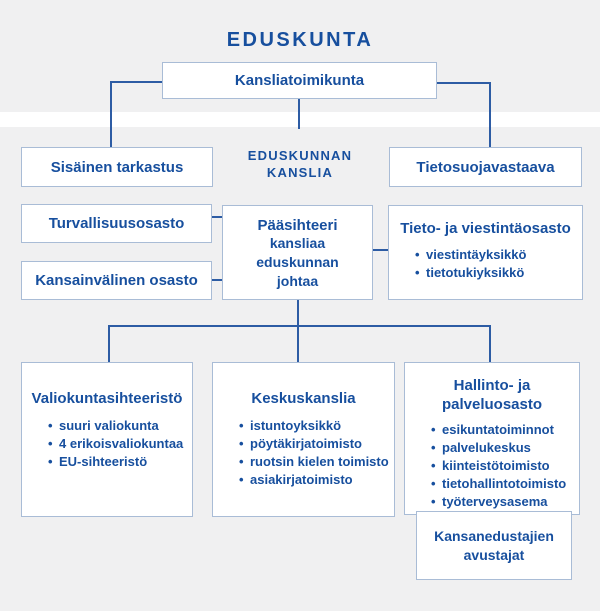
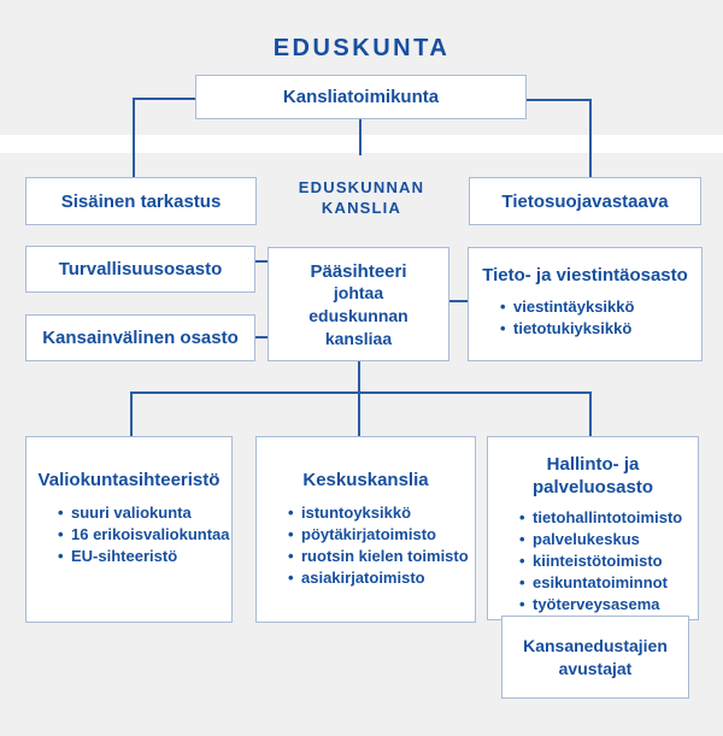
  EDUSKUNTA
  Kansliatoimikunta
  Sisäinen tarkastus
  EDUSKUNNAN
  KANSLIA
  Tietosuojavastaava
  Turvallisuusosasto
  Kansainvälinen osasto
  Pääsihteeri
- kansliaa
+ johtaa
  eduskunnan
- johtaa
+ kansliaa
  Tieto- ja viestintäosasto
  viestintäyksikkö
  tietotukiyksikkö
  Valiokuntasihteeristö
  suuri valiokunta
- 4 erikoisvaliokuntaa
+ 16 erikoisvaliokuntaa
  EU-sihteeristö
  Keskuskanslia
  istuntoyksikkö
  pöytäkirjatoimisto
  ruotsin kielen toimisto
  asiakirjatoimisto
  Hallinto- ja
  palveluosasto
- esikuntatoiminnot
+ tietohallintotoimisto
  palvelukeskus
  kiinteistötoimisto
- tietohallintotoimisto
+ esikuntatoiminnot
  työterveysasema
  Kansanedustajien
  avustajat
